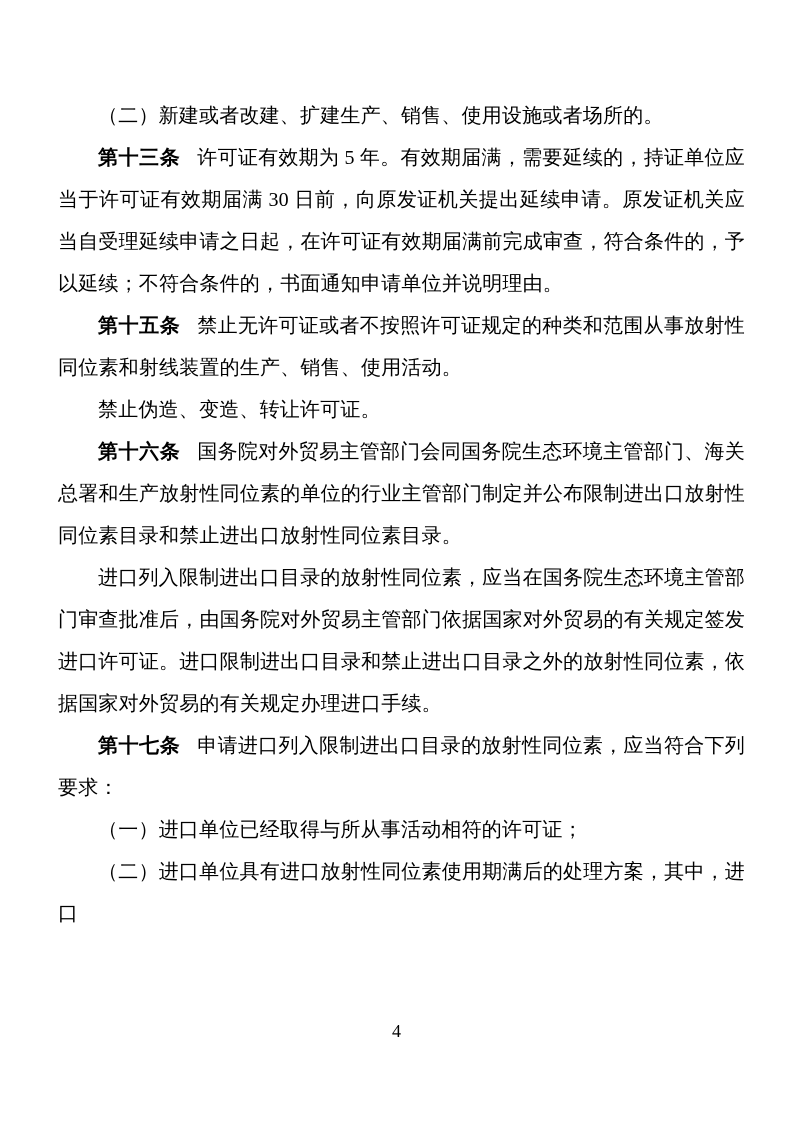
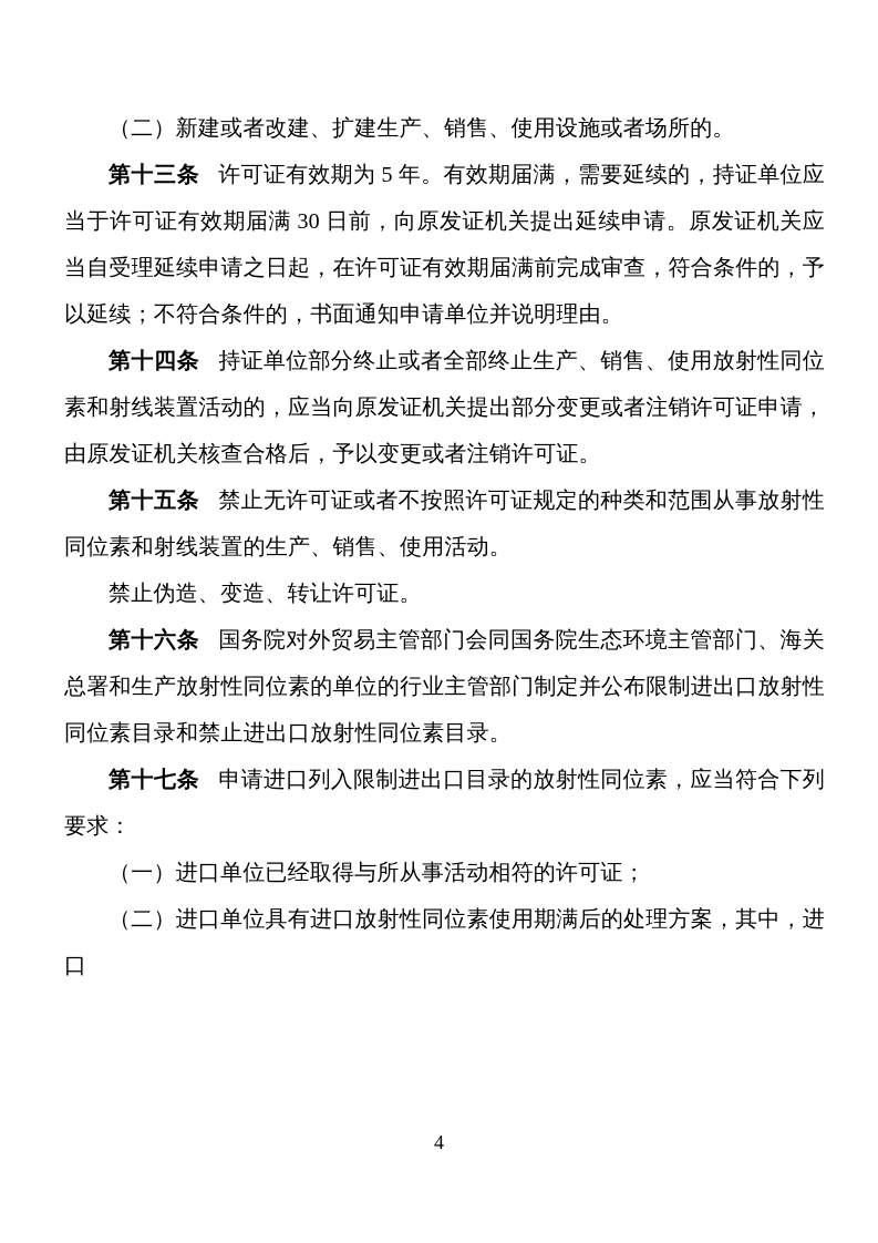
  （二）新建或者改建、扩建生产、销售、使用设施或者场所的。
  第十三条 许可证有效期为 5 年。有效期届满，需要延续的，持证单位应当于许可证有效期届满 30 日前，向原发证机关提出延续申请。原发证机关应当自受理延续申请之日起，在许可证有效期届满前完成审查，符合条件的，予以延续；不符合条件的，书面通知申请单位并说明理由。
+ 第十四条 持证单位部分终止或者全部终止生产、销售、使用放射性同位素和射线装置活动的，应当向原发证机关提出部分变更或者注销许可证申请，由原发证机关核查合格后，予以变更或者注销许可证。
  第十五条 禁止无许可证或者不按照许可证规定的种类和范围从事放射性同位素和射线装置的生产、销售、使用活动。
  禁止伪造、变造、转让许可证。
  第十六条 国务院对外贸易主管部门会同国务院生态环境主管部门、海关总署和生产放射性同位素的单位的行业主管部门制定并公布限制进出口放射性同位素目录和禁止进出口放射性同位素目录。
- 进口列入限制进出口目录的放射性同位素，应当在国务院生态环境主管部门审查批准后，由国务院对外贸易主管部门依据国家对外贸易的有关规定签发进口许可证。进口限制进出口目录和禁止进出口目录之外的放射性同位素，依据国家对外贸易的有关规定办理进口手续。
  第十七条 申请进口列入限制进出口目录的放射性同位素，应当符合下列要求：
  （一）进口单位已经取得与所从事活动相符的许可证；
  （二）进口单位具有进口放射性同位素使用期满后的处理方案，其中，进口
  4
